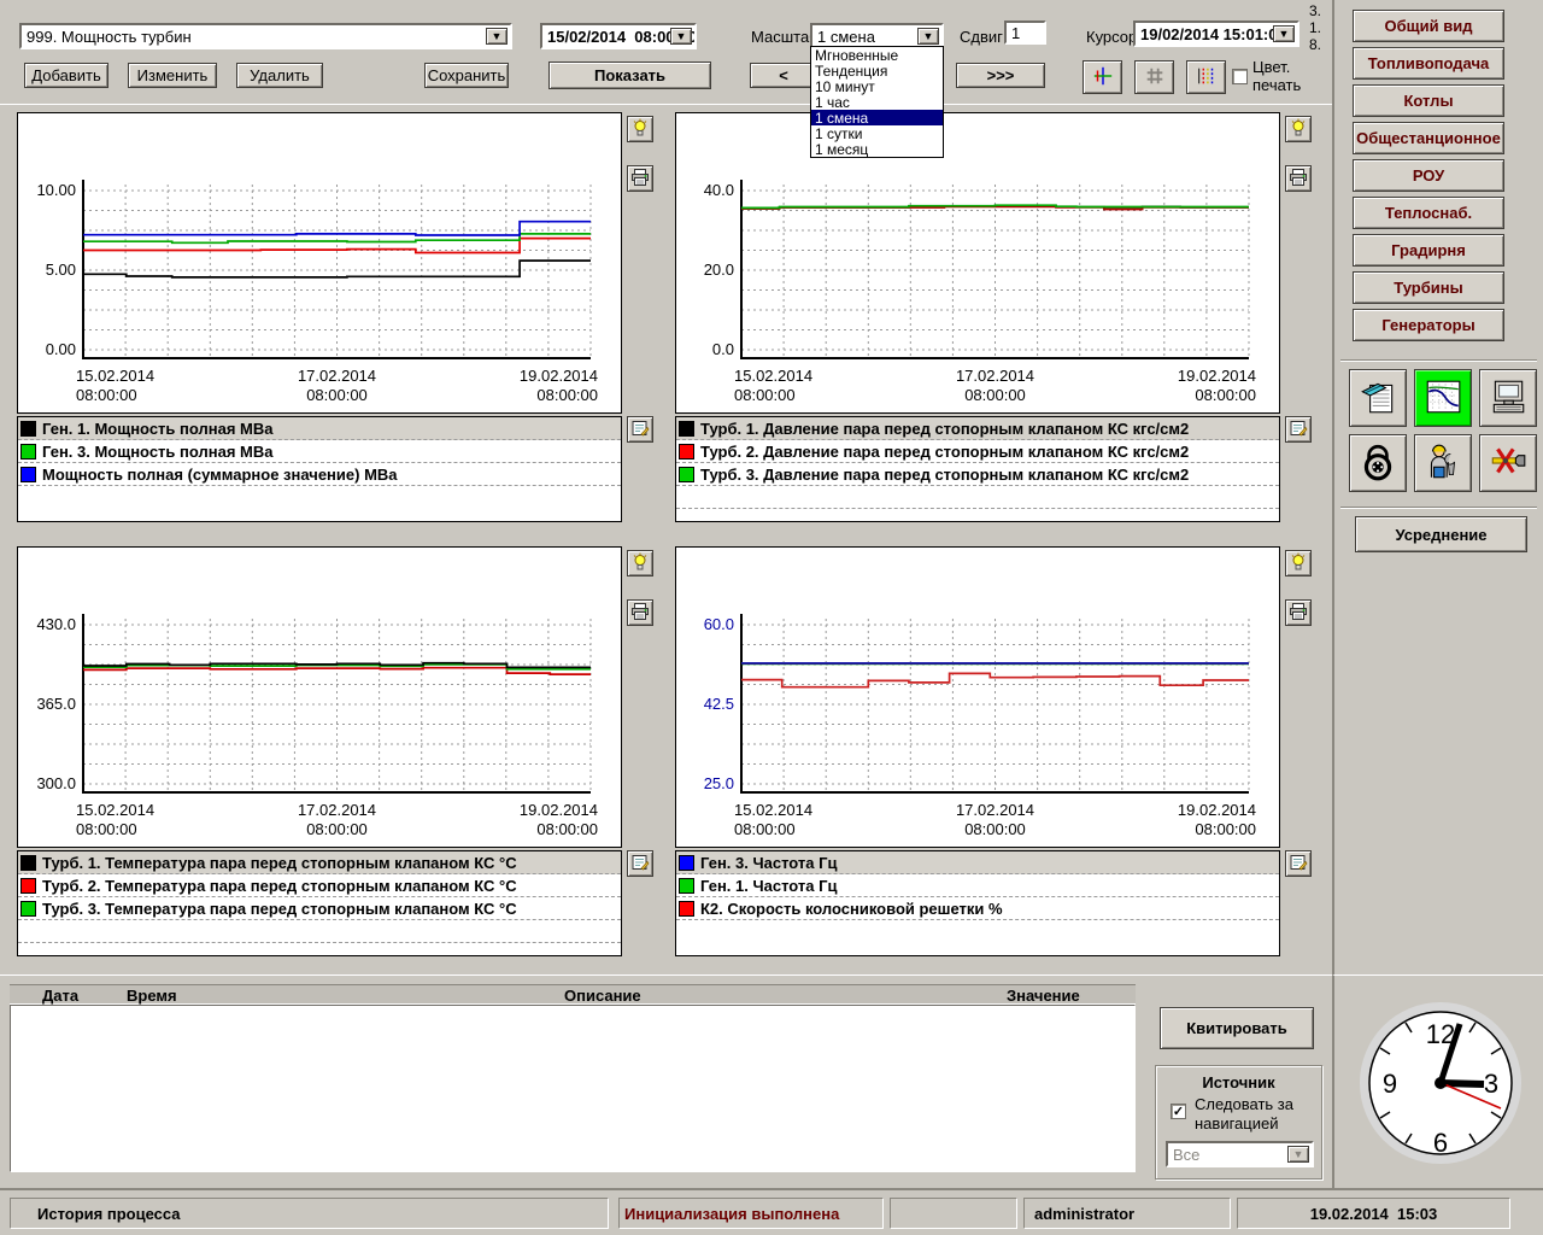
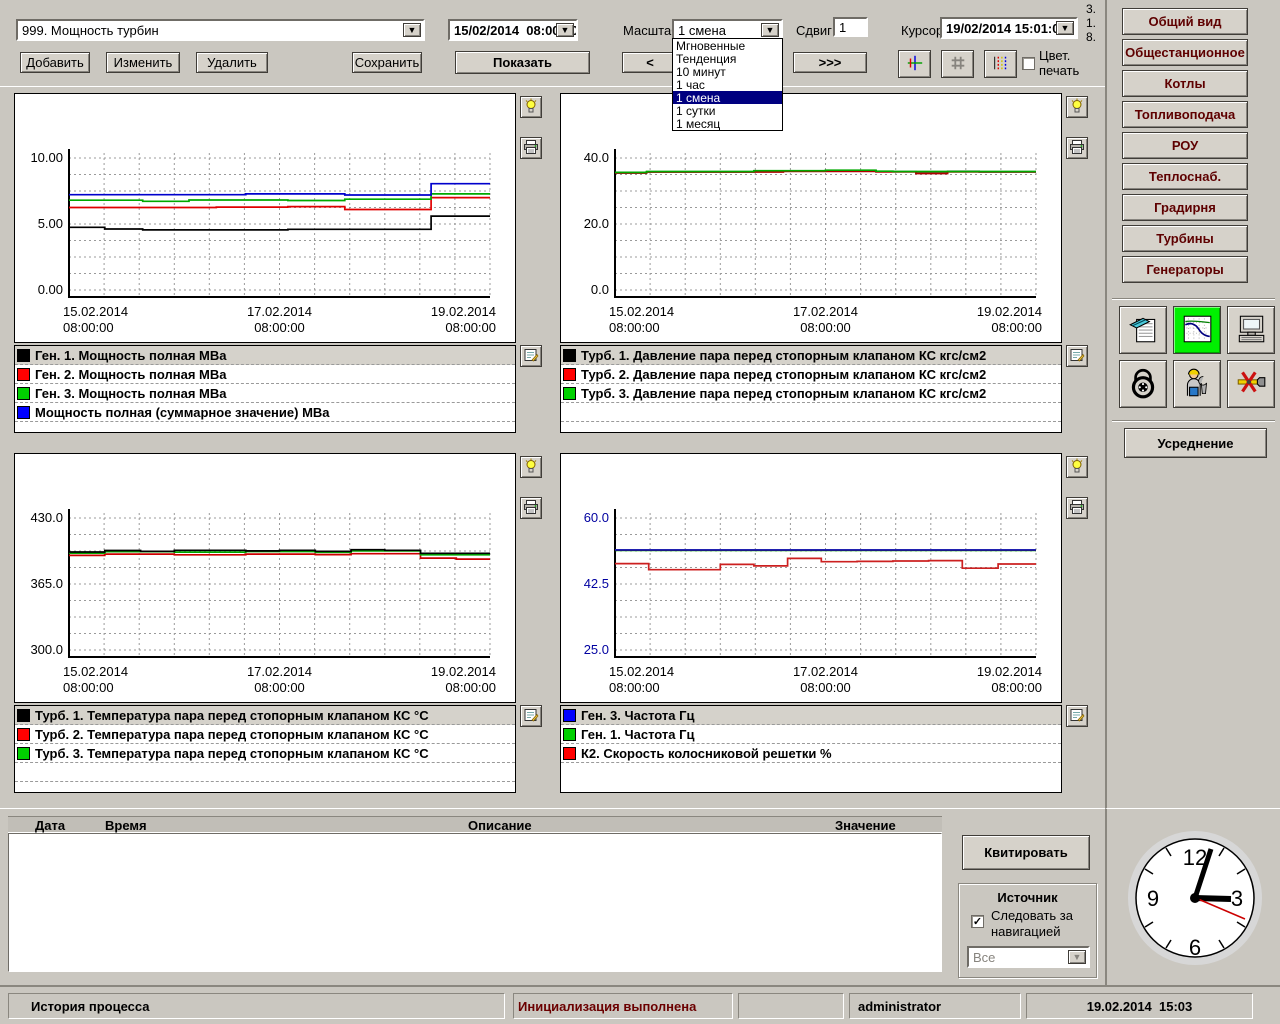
  999. Мощность турбин
  ▼
  15/02/2014 08:00
  ▼
  Масшта
  1 смена
  ▼
  Мгновенные
  Тенденция
  10 минут
  1 час
  1 смена
  1 сутки
  1 месяц
  Сдвиг
  1
  Курсо
  19/02/2014 15:01:
  ▼
  Добавить
  Изменить
  Удалить
  Сохранить
  Показать
  <
  >>>
  Цвет.
  печать
  3.
  1.
  8.
  10.00
  5.00
  0.00
  15.02.2014
  08:00:00
  17.02.2014
  08:00:00
  19.02.2014
  08:00:00
  Ген. 1. Мощность полная МВа
+ Ген. 2. Мощность полная МВа
  Ген. 3. Мощность полная МВа
  Мощность полная (суммарное значение) МВа
  40.0
  20.0
  0.0
  15.02.2014
  08:00:00
  17.02.2014
  08:00:00
  19.02.2014
  08:00:00
  Турб. 1. Давление пара перед стопорным клапаном КС кгс/см2
  Турб. 2. Давление пара перед стопорным клапаном КС кгс/см2
  Турб. 3. Давление пара перед стопорным клапаном КС кгс/см2
  430.0
  365.0
  300.0
  15.02.2014
  08:00:00
  17.02.2014
  08:00:00
  19.02.2014
  08:00:00
  Турб. 1. Температура пара перед стопорным клапаном КС °С
  Турб. 2. Температура пара перед стопорным клапаном КС °С
  Турб. 3. Температура пара перед стопорным клапаном КС °С
  60.0
  42.5
  25.0
  15.02.2014
  08:00:00
  17.02.2014
  08:00:00
  19.02.2014
  08:00:00
  Ген. 3. Частота Гц
  Ген. 1. Частота Гц
  К2. Скорость колосниковой решетки %
  Общий вид
- Топливоподача
+ Общестанционное
  Котлы
- Общестанционное
+ Топливоподача
  РОУ
  Теплоснаб.
  Градирня
  Турбины
  Генераторы
  Усреднение
  Дата
  Время
  Описание
  Значение
  Квитировать
  Источник
  ✓
  Следовать за
  навигацией
  Все
  ▼
  12
  3
  6
  9
  История процесса
  Инициализация выполнена
  administrator
  19.02.2014 15:03
